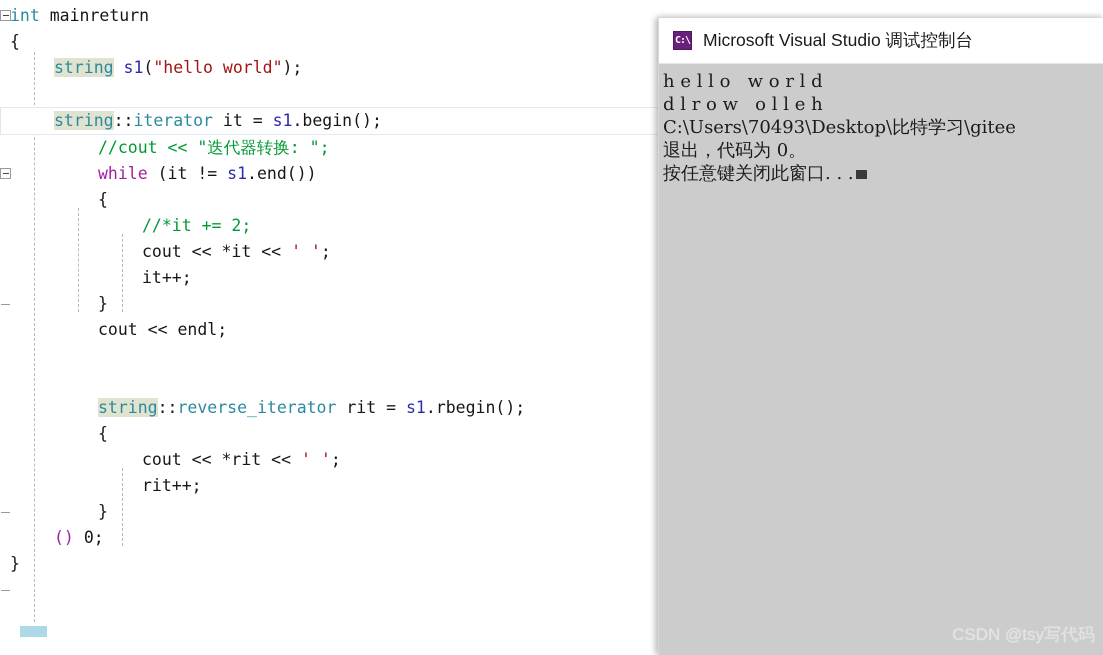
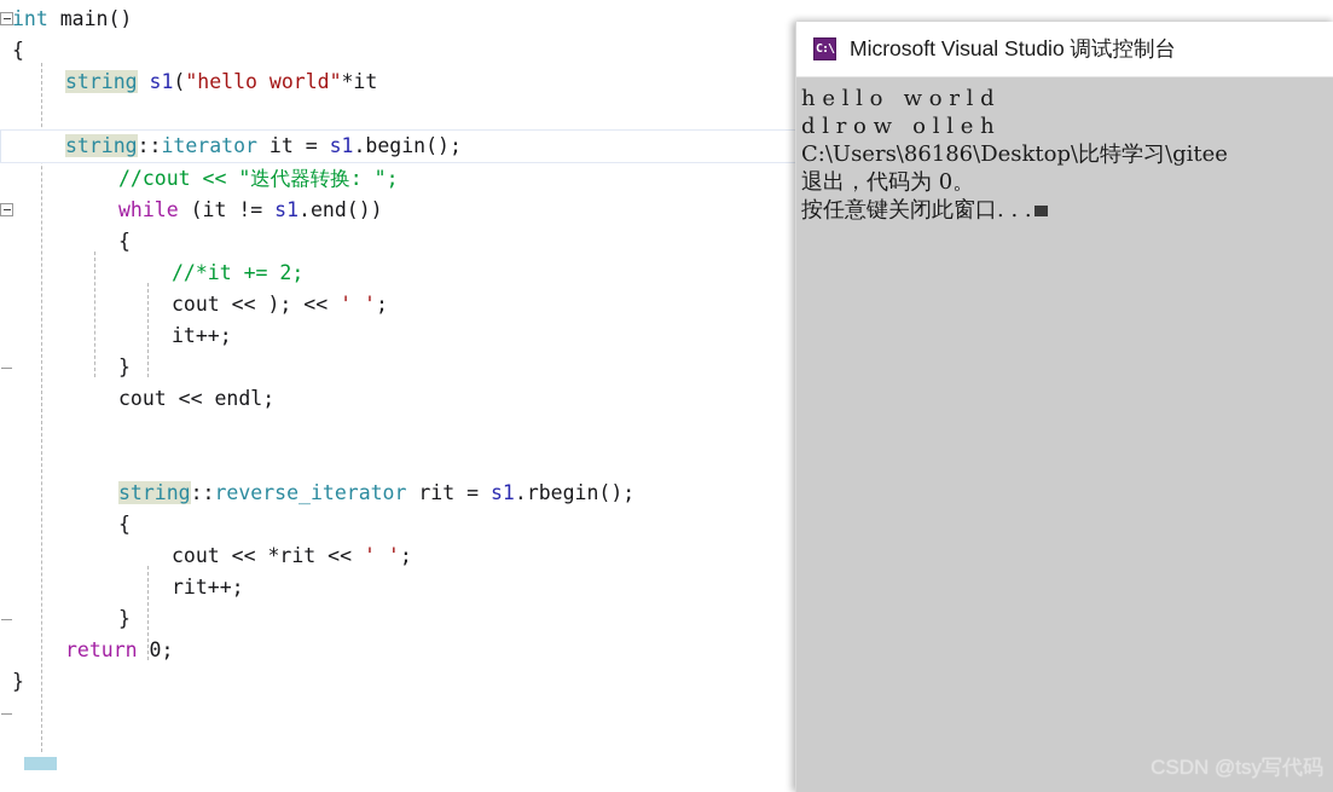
- int mainreturn
+ int main()
  {
- string s1("hello world");
+ string s1("hello world"*it
  string::iterator it = s1.begin();
  //cout << "迭代器转换: ";
  while (it != s1.end())
  {
  //*it += 2;
- cout << *it << ' ';
+ cout << ); << ' ';
  it++;
  }
  cout << endl;
  string::reverse_iterator rit = s1.rbegin();
  {
  cout << *rit << ' ';
  rit++;
  }
- () 0;
+ return 0;
  }
  C:\
  Microsoft Visual Studio 调试控制台
  h e l l o w o r l d
  d l r o w o l l e h
- C:\Users\70493\Desktop\比特学习\gitee
+ C:\Users\86186\Desktop\比特学习\gitee
  退出，代码为 0。
  按任意键关闭此窗口. . .
